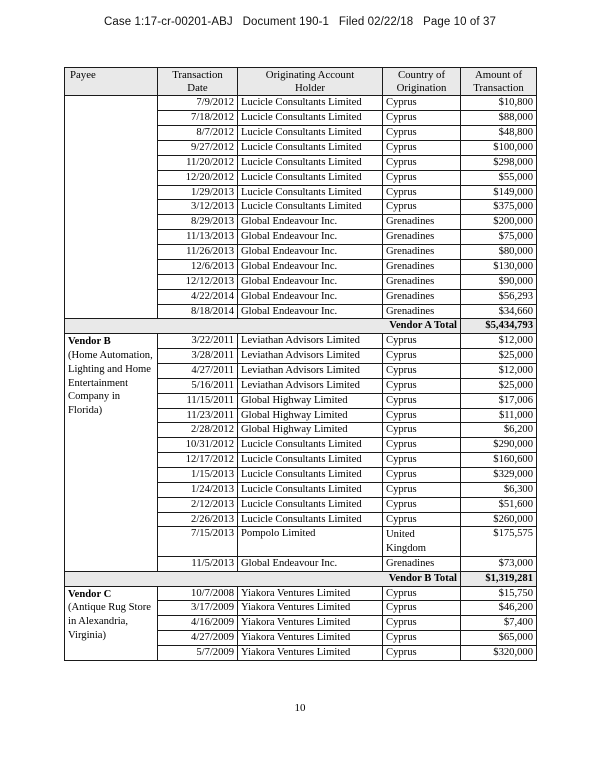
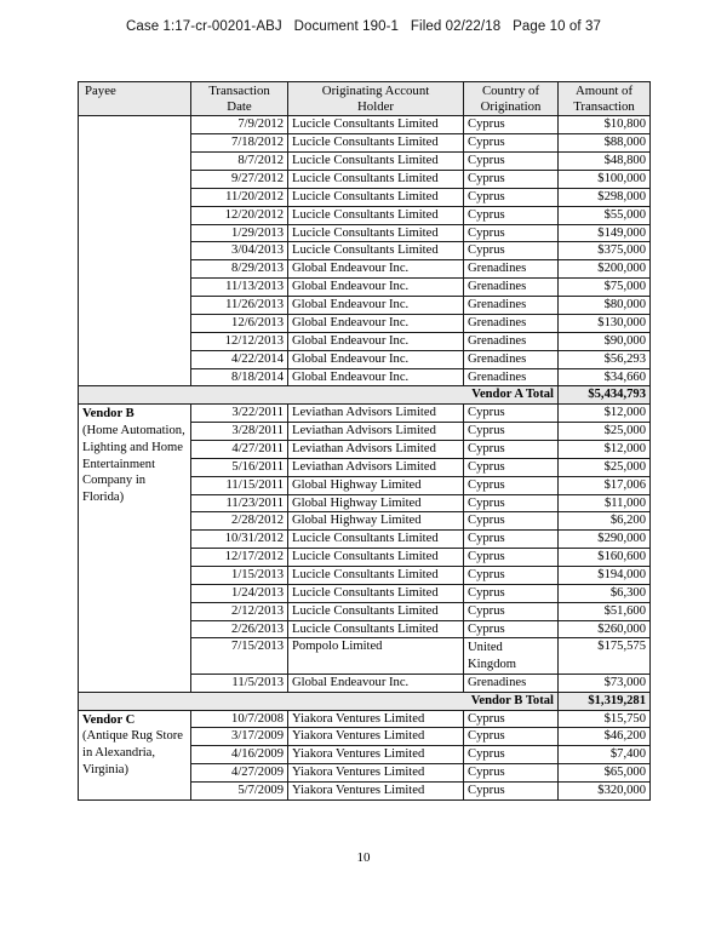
  Case 1:17-cr-00201-ABJ Document 190-1 Filed 02/22/18 Page 10 of 37
  Payee	Transaction Date	Originating Account Holder	Country of Origination	Amount of Transaction
  	7/9/2012	Lucicle Consultants Limited	Cyprus	$10,800
  7/18/2012	Lucicle Consultants Limited	Cyprus	$88,000
  8/7/2012	Lucicle Consultants Limited	Cyprus	$48,800
  9/27/2012	Lucicle Consultants Limited	Cyprus	$100,000
  11/20/2012	Lucicle Consultants Limited	Cyprus	$298,000
  12/20/2012	Lucicle Consultants Limited	Cyprus	$55,000
  1/29/2013	Lucicle Consultants Limited	Cyprus	$149,000
- 3/12/2013	Lucicle Consultants Limited	Cyprus	$375,000
+ 3/04/2013	Lucicle Consultants Limited	Cyprus	$375,000
  8/29/2013	Global Endeavour Inc.	Grenadines	$200,000
  11/13/2013	Global Endeavour Inc.	Grenadines	$75,000
  11/26/2013	Global Endeavour Inc.	Grenadines	$80,000
  12/6/2013	Global Endeavour Inc.	Grenadines	$130,000
  12/12/2013	Global Endeavour Inc.	Grenadines	$90,000
  4/22/2014	Global Endeavour Inc.	Grenadines	$56,293
  8/18/2014	Global Endeavour Inc.	Grenadines	$34,660
  Vendor A Total	$5,434,793
  Vendor B(Home Automation, Lighting and Home Entertainment Company in Florida)	3/22/2011	Leviathan Advisors Limited	Cyprus	$12,000
  3/28/2011	Leviathan Advisors Limited	Cyprus	$25,000
  4/27/2011	Leviathan Advisors Limited	Cyprus	$12,000
  5/16/2011	Leviathan Advisors Limited	Cyprus	$25,000
  11/15/2011	Global Highway Limited	Cyprus	$17,006
  11/23/2011	Global Highway Limited	Cyprus	$11,000
  2/28/2012	Global Highway Limited	Cyprus	$6,200
  10/31/2012	Lucicle Consultants Limited	Cyprus	$290,000
  12/17/2012	Lucicle Consultants Limited	Cyprus	$160,600
- 1/15/2013	Lucicle Consultants Limited	Cyprus	$329,000
+ 1/15/2013	Lucicle Consultants Limited	Cyprus	$194,000
  1/24/2013	Lucicle Consultants Limited	Cyprus	$6,300
  2/12/2013	Lucicle Consultants Limited	Cyprus	$51,600
  2/26/2013	Lucicle Consultants Limited	Cyprus	$260,000
  7/15/2013	Pompolo Limited	United Kingdom	$175,575
  11/5/2013	Global Endeavour Inc.	Grenadines	$73,000
  Vendor B Total	$1,319,281
  Vendor C(Antique Rug Store in Alexandria, Virginia)	10/7/2008	Yiakora Ventures Limited	Cyprus	$15,750
  3/17/2009	Yiakora Ventures Limited	Cyprus	$46,200
  4/16/2009	Yiakora Ventures Limited	Cyprus	$7,400
  4/27/2009	Yiakora Ventures Limited	Cyprus	$65,000
  5/7/2009	Yiakora Ventures Limited	Cyprus	$320,000
  10
